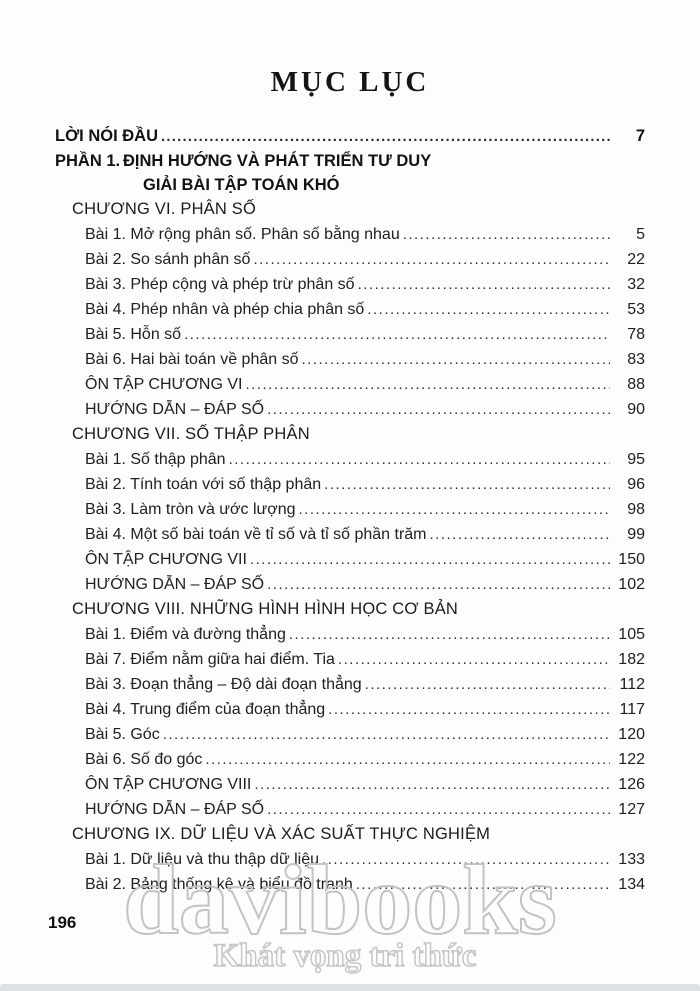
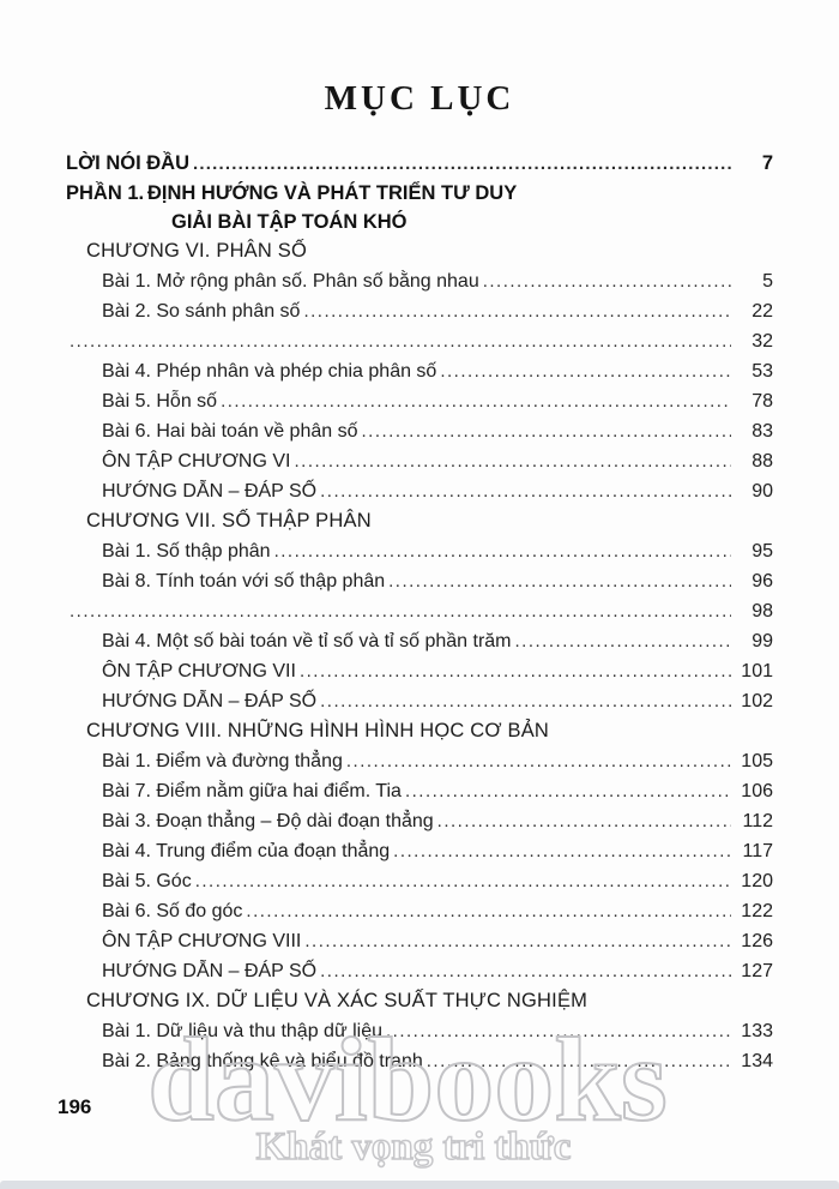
  MỤC LỤC
  LỜI NÓI ĐẦU
  7
  PHẦN 1.
  ĐỊNH HƯỚNG VÀ PHÁT TRIỂN TƯ DUY
  GIẢI BÀI TẬP TOÁN KHÓ
  CHƯƠNG VI. PHÂN SỐ
  Bài 1. Mở rộng phân số. Phân số bằng nhau
  5
  Bài 2. So sánh phân số
  22
- Bài 3. Phép cộng và phép trừ phân số
  32
  Bài 4. Phép nhân và phép chia phân số
  53
  Bài 5. Hỗn số
  78
  Bài 6. Hai bài toán về phân số
  83
  ÔN TẬP CHƯƠNG VI
  88
  HƯỚNG DẪN – ĐÁP SỐ
  90
  CHƯƠNG VII. SỐ THẬP PHÂN
  Bài 1. Số thập phân
  95
- Bài 2. Tính toán với số thập phân
+ Bài 8. Tính toán với số thập phân
  96
- Bài 3. Làm tròn và ước lượng
  98
  Bài 4. Một số bài toán về tỉ số và tỉ số phần trăm
  99
  ÔN TẬP CHƯƠNG VII
- 150
+ 101
  HƯỚNG DẪN – ĐÁP SỐ
  102
  CHƯƠNG VIII. NHỮNG HÌNH HÌNH HỌC CƠ BẢN
  Bài 1. Điểm và đường thẳng
  105
  Bài 7. Điểm nằm giữa hai điểm. Tia
- 182
+ 106
  Bài 3. Đoạn thẳng – Độ dài đoạn thẳng
  112
  Bài 4. Trung điểm của đoạn thẳng
  117
  Bài 5. Góc
  120
  Bài 6. Số đo góc
  122
  ÔN TẬP CHƯƠNG VIII
  126
  HƯỚNG DẪN – ĐÁP SỐ
  127
  CHƯƠNG IX. DỮ LIỆU VÀ XÁC SUẤT THỰC NGHIỆM
  Bài 1. Dữ liệu và thu thập dữ liệu
  133
  Bài 2. Bảng thống kê và biểu đồ tranh
  134
  196
  davibooks
  Khát vọng tri thức
